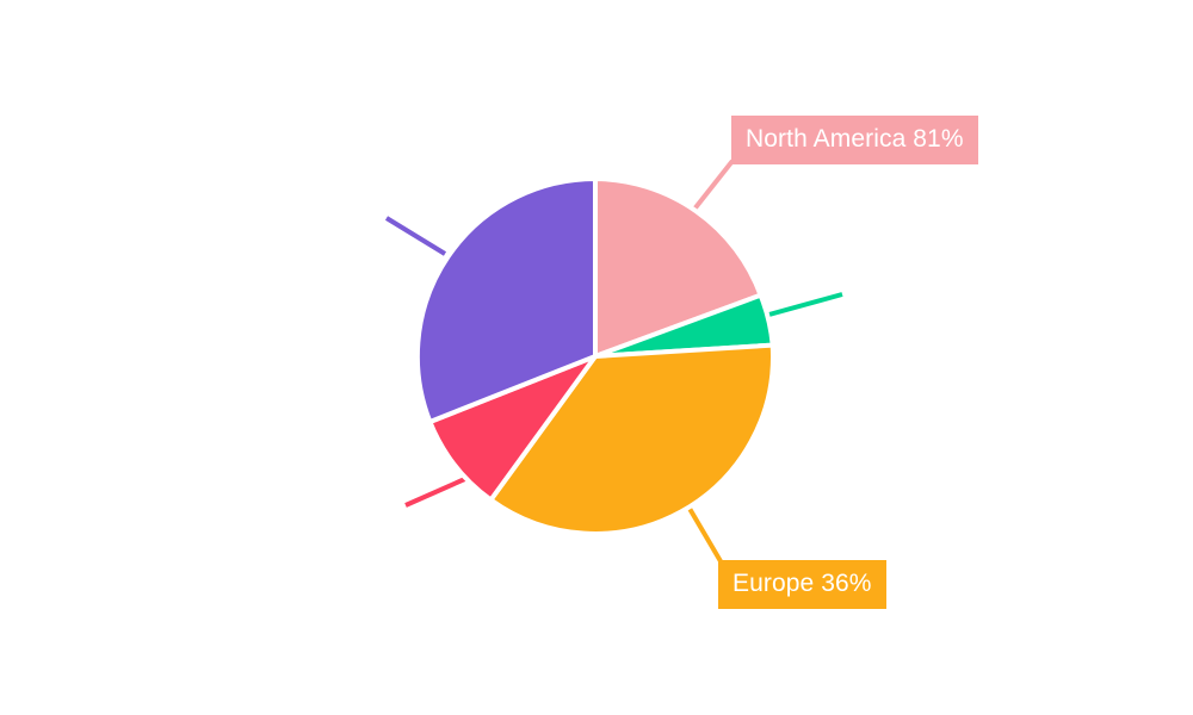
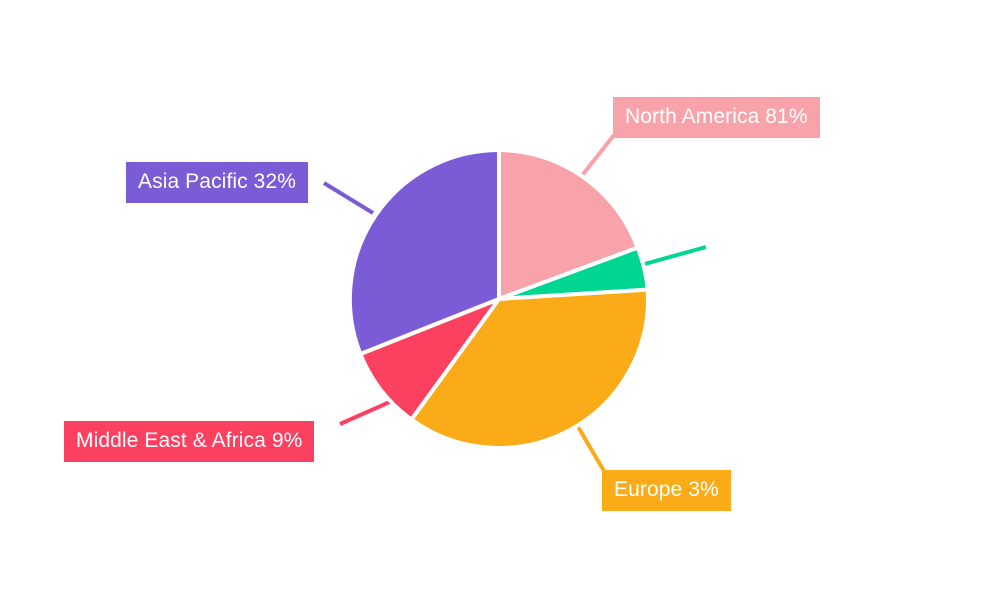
  North America 81%
- Europe 36%
+ Europe 3%
+ Middle East & Africa 9%
+ Asia Pacific 32%
